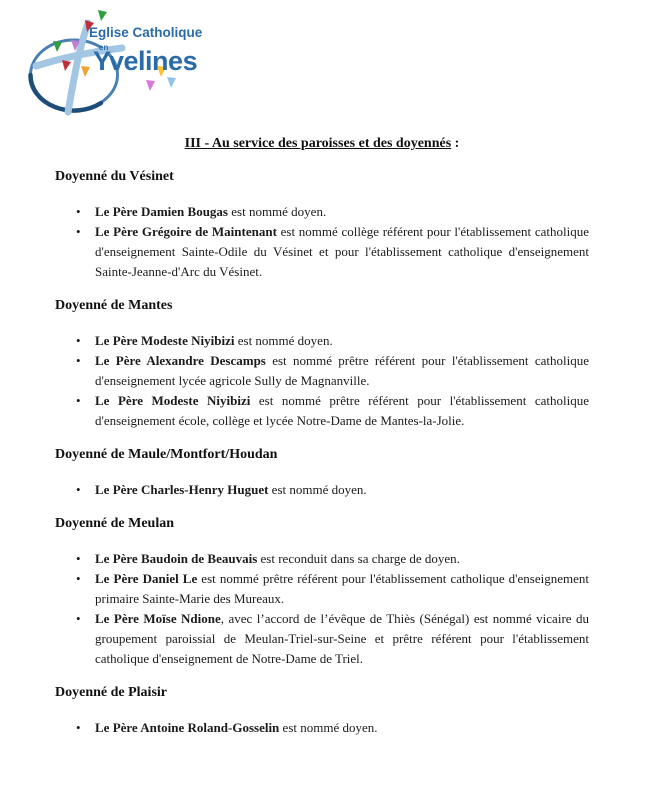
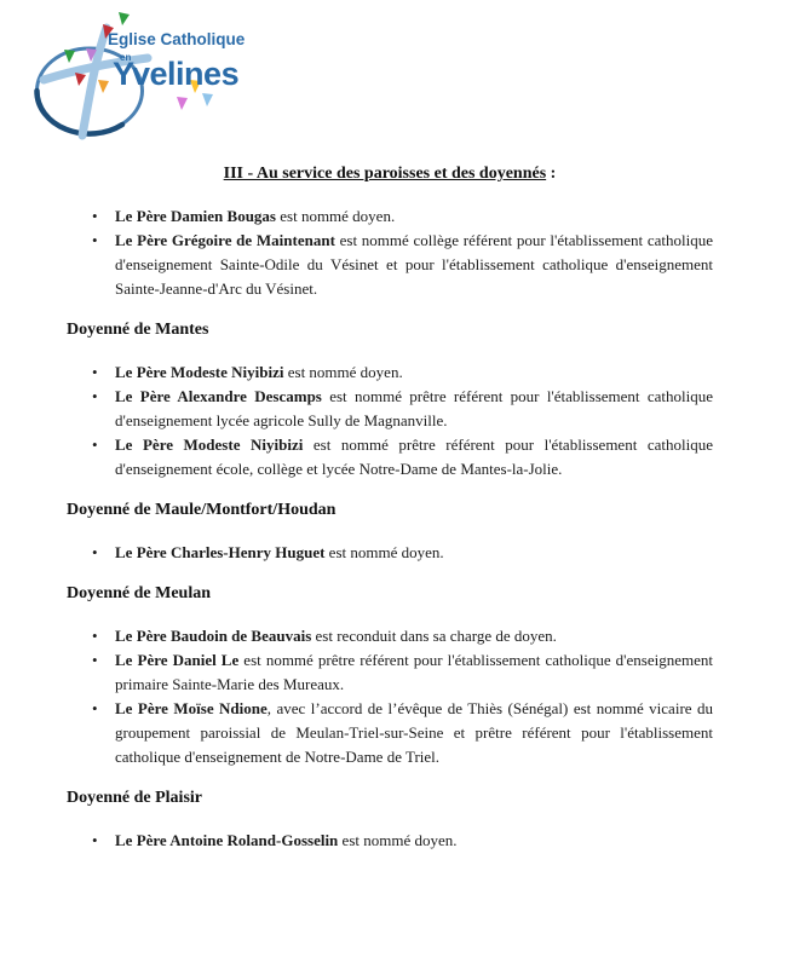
  Eglise Catholique
  en
  Yvelines
  III - Au service des paroisses et des doyennés :
- Doyenné du Vésinet
  •
  Le Père Damien Bougas est nommé doyen.
  •
  Le Père Grégoire de Maintenant est nommé collège référent pour l'établissement catholique d'enseignement Sainte-Odile du Vésinet et pour l'établissement catholique d'enseignement Sainte-Jeanne-d'Arc du Vésinet.
  Doyenné de Mantes
  •
  Le Père Modeste Niyibizi est nommé doyen.
  •
  Le Père Alexandre Descamps est nommé prêtre référent pour l'établissement catholique d'enseignement lycée agricole Sully de Magnanville.
  •
  Le Père Modeste Niyibizi est nommé prêtre référent pour l'établissement catholique d'enseignement école, collège et lycée Notre-Dame de Mantes-la-Jolie.
  Doyenné de Maule/Montfort/Houdan
  •
  Le Père Charles-Henry Huguet est nommé doyen.
  Doyenné de Meulan
  •
  Le Père Baudoin de Beauvais est reconduit dans sa charge de doyen.
  •
  Le Père Daniel Le est nommé prêtre référent pour l'établissement catholique d'enseignement primaire Sainte-Marie des Mureaux.
  •
  Le Père Moïse Ndione, avec l’accord de l’évêque de Thiès (Sénégal) est nommé vicaire du groupement paroissial de Meulan-Triel-sur-Seine et prêtre référent pour l'établissement catholique d'enseignement de Notre-Dame de Triel.
  Doyenné de Plaisir
  •
  Le Père Antoine Roland-Gosselin est nommé doyen.
